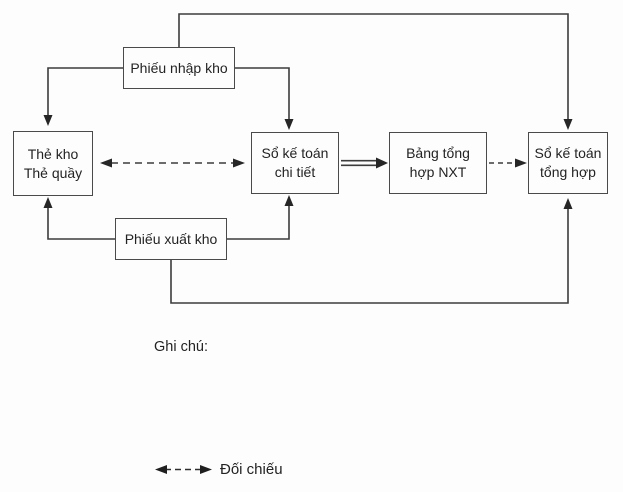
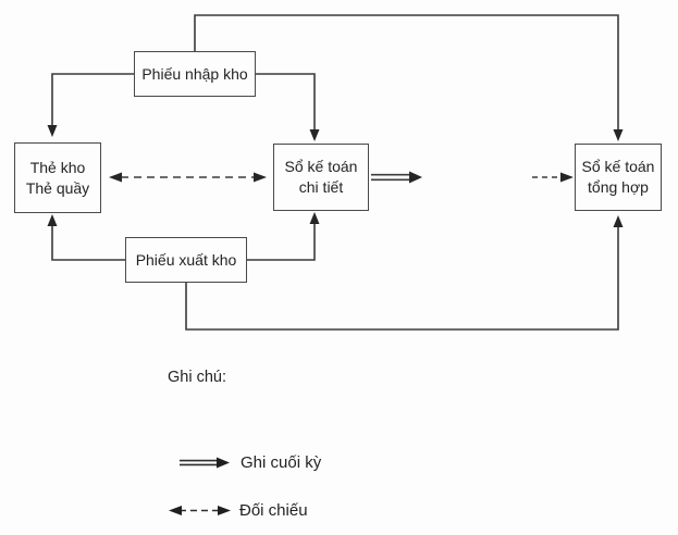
  Phiếu nhập kho
  Thẻ kho
  Thẻ quầy
  Sổ kế toán
  chi tiết
- Bảng tổng
- hợp NXT
  Sổ kế toán
  tổng hợp
  Phiếu xuất kho
  Ghi chú:
+ Ghi cuối kỳ
  Đối chiếu
